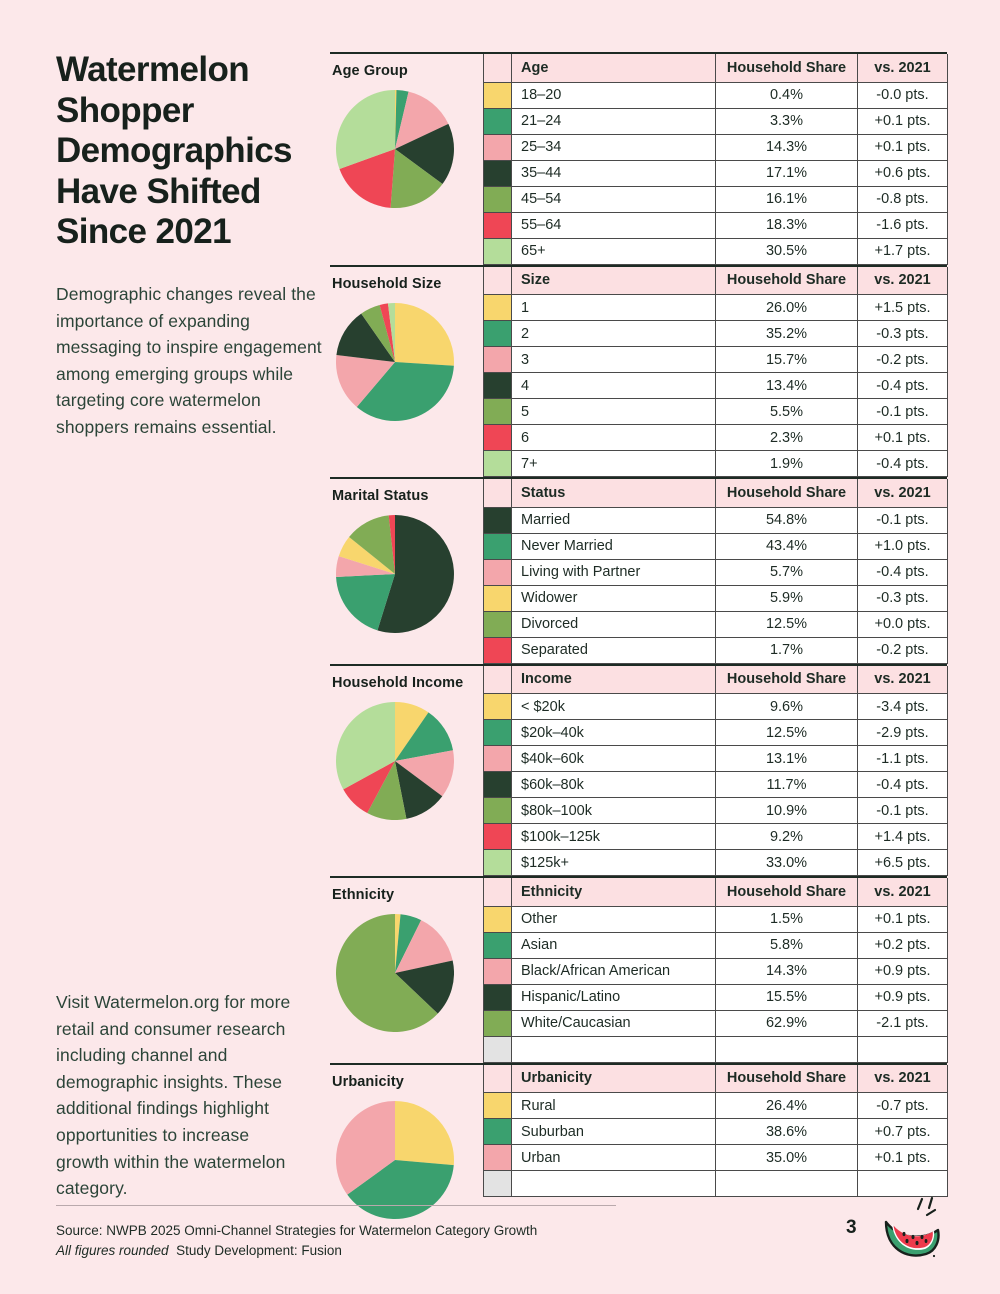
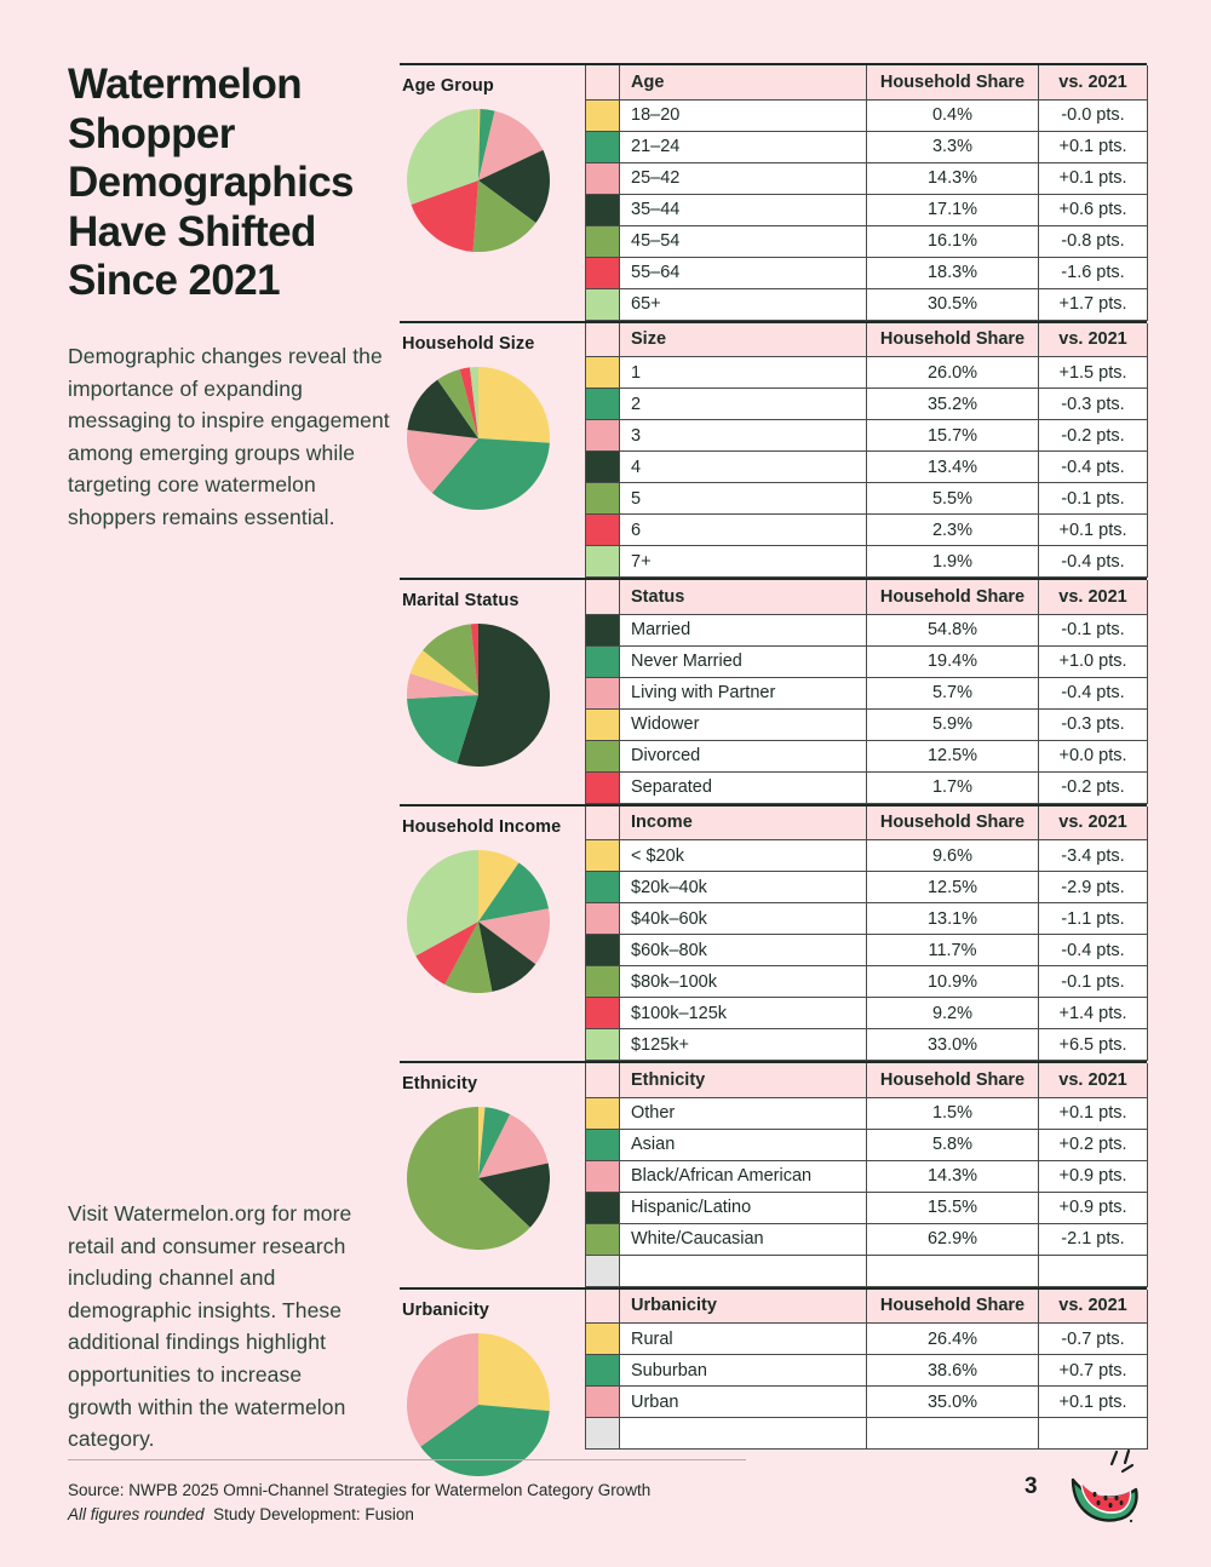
  Watermelon Shopper Demographics Have Shifted Since 2021
  Demographic changes reveal the importance of expanding messaging to inspire engagement among emerging groups while targeting core watermelon shoppers remains essential.
  Visit Watermelon.org for more retail and consumer research including channel and demographic insights. These additional findings highlight opportunities to increase growth within the watermelon category.
  Age Group
  	Age	Household Share	vs. 2021
  	18–20	0.4%	-0.0 pts.
  	21–24	3.3%	+0.1 pts.
- 	25–34	14.3%	+0.1 pts.
+ 	25–42	14.3%	+0.1 pts.
  	35–44	17.1%	+0.6 pts.
  	45–54	16.1%	-0.8 pts.
  	55–64	18.3%	-1.6 pts.
  	65+	30.5%	+1.7 pts.
  Household Size
  	Size	Household Share	vs. 2021
  	1	26.0%	+1.5 pts.
  	2	35.2%	-0.3 pts.
  	3	15.7%	-0.2 pts.
  	4	13.4%	-0.4 pts.
  	5	5.5%	-0.1 pts.
  	6	2.3%	+0.1 pts.
  	7+	1.9%	-0.4 pts.
  Marital Status
  	Status	Household Share	vs. 2021
  	Married	54.8%	-0.1 pts.
- 	Never Married	43.4%	+1.0 pts.
+ 	Never Married	19.4%	+1.0 pts.
  	Living with Partner	5.7%	-0.4 pts.
  	Widower	5.9%	-0.3 pts.
  	Divorced	12.5%	+0.0 pts.
  	Separated	1.7%	-0.2 pts.
  Household Income
  	Income	Household Share	vs. 2021
  	< $20k	9.6%	-3.4 pts.
  	$20k–40k	12.5%	-2.9 pts.
  	$40k–60k	13.1%	-1.1 pts.
  	$60k–80k	11.7%	-0.4 pts.
  	$80k–100k	10.9%	-0.1 pts.
  	$100k–125k	9.2%	+1.4 pts.
  	$125k+	33.0%	+6.5 pts.
  Ethnicity
  	Ethnicity	Household Share	vs. 2021
  	Other	1.5%	+0.1 pts.
  	Asian	5.8%	+0.2 pts.
  	Black/African American	14.3%	+0.9 pts.
  	Hispanic/Latino	15.5%	+0.9 pts.
  	White/Caucasian	62.9%	-2.1 pts.
  Urbanicity
  	Urbanicity	Household Share	vs. 2021
  	Rural	26.4%	-0.7 pts.
  	Suburban	38.6%	+0.7 pts.
  	Urban	35.0%	+0.1 pts.
  Source: NWPB 2025 Omni-Channel Strategies for Watermelon Category Growth
  All figures rounded Study Development: Fusion
  3
